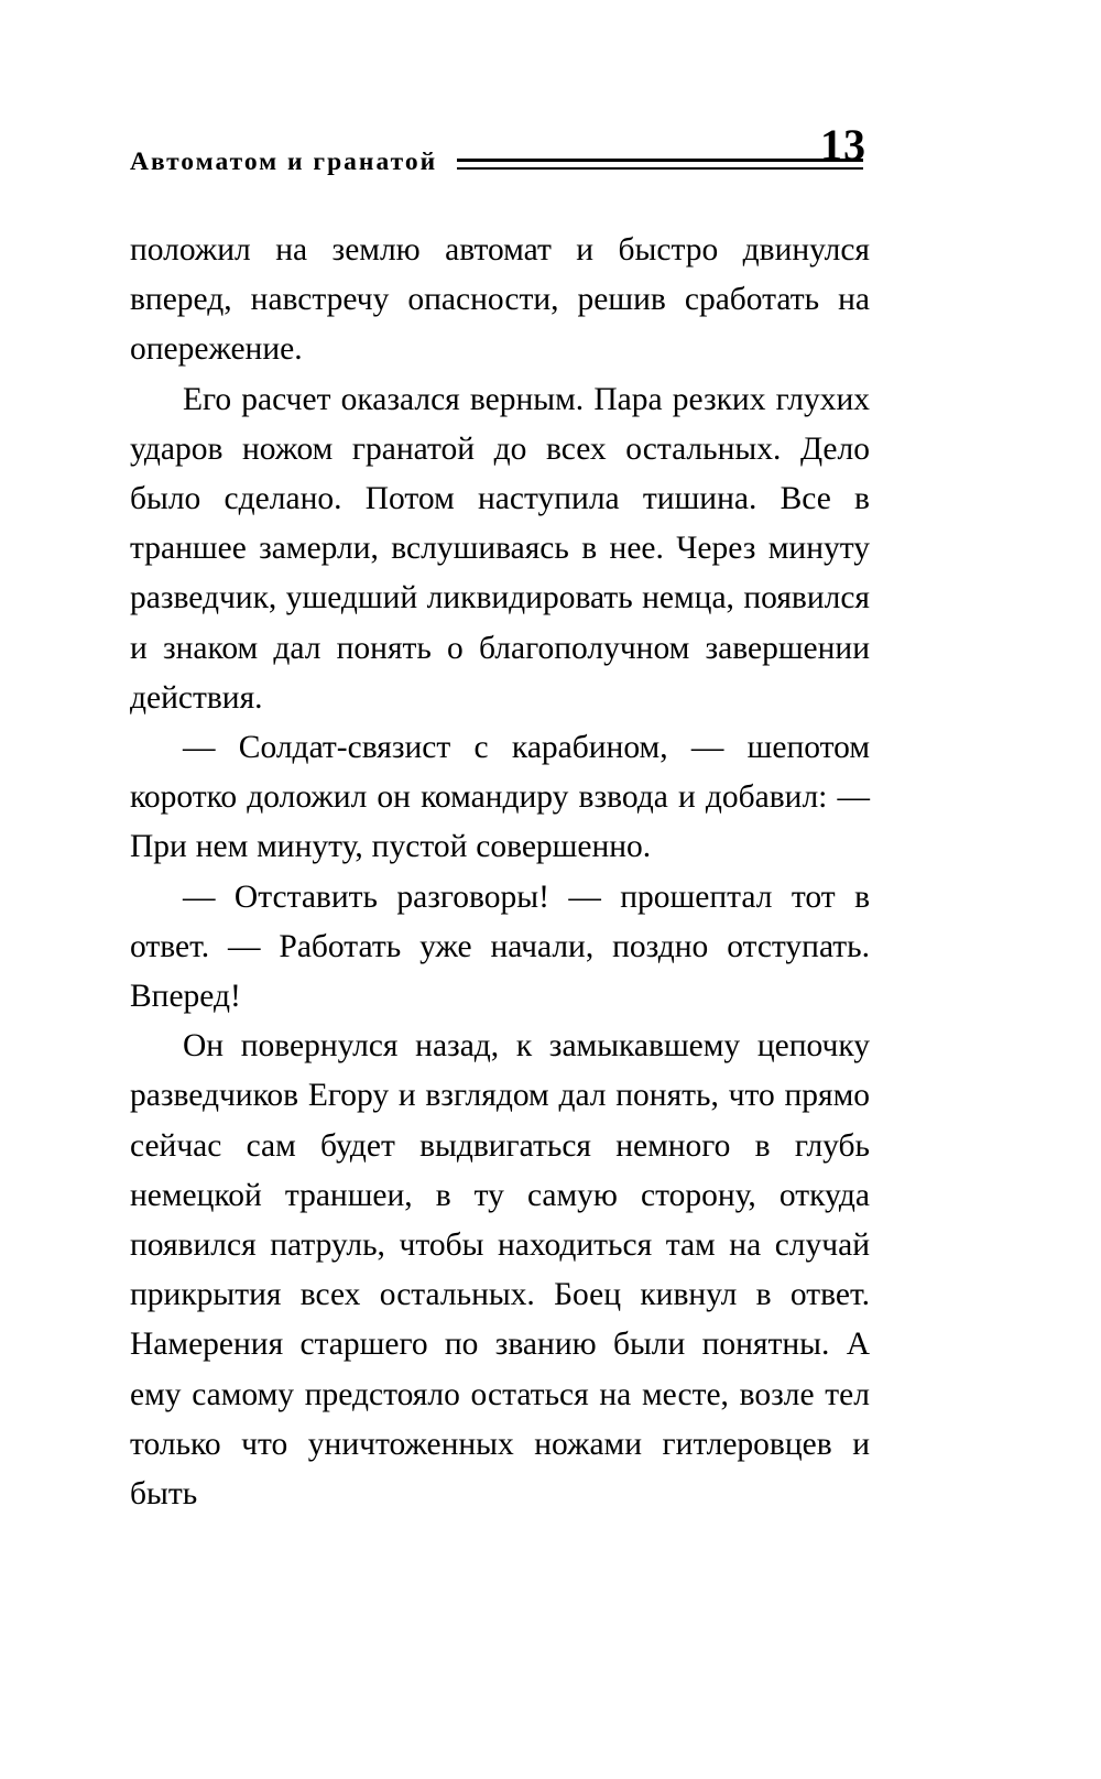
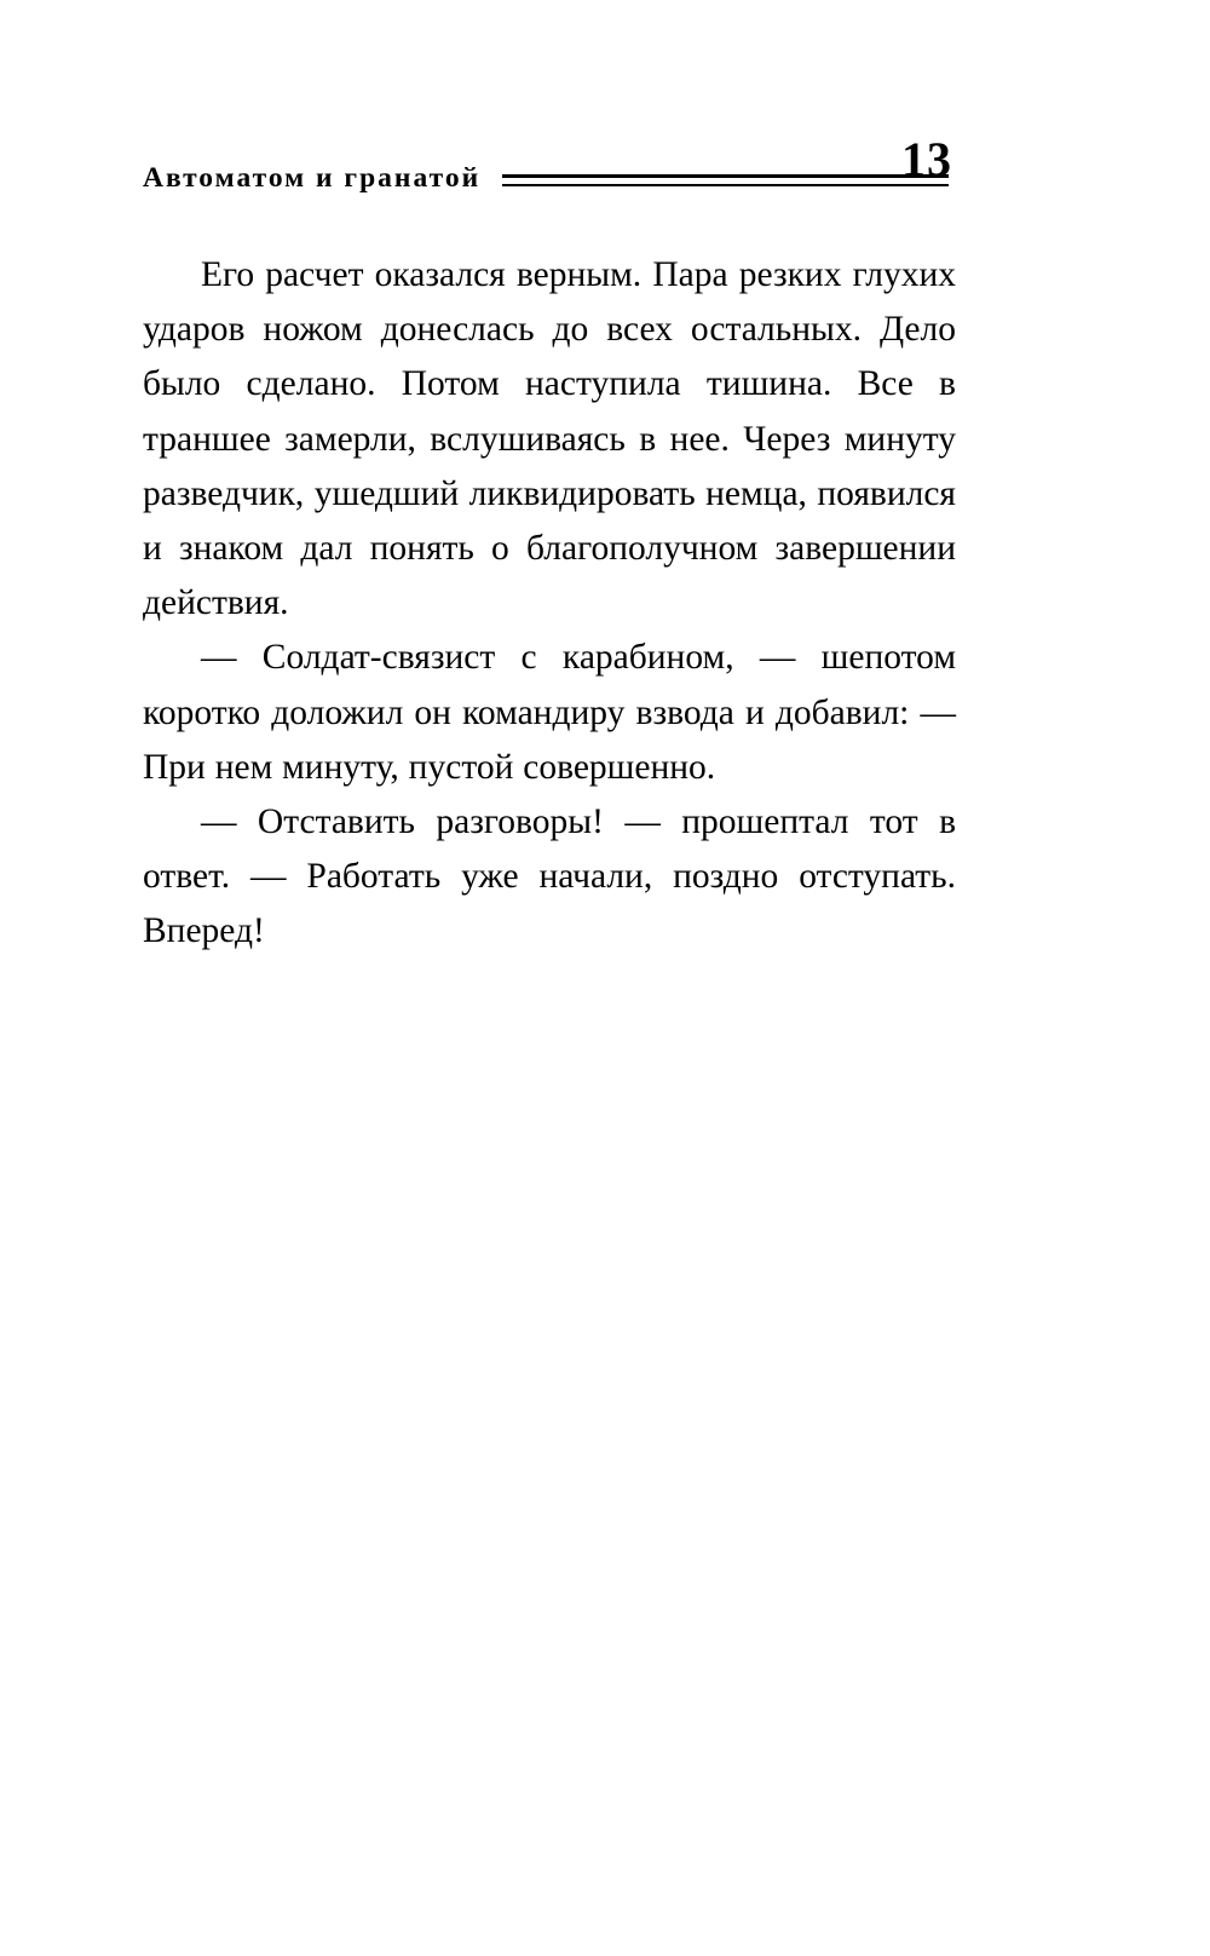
  Автоматом и гранатой
  13
- положил на землю автомат и быстро двинулся вперед, навстречу опасности, решив сработать на опережение.
- Его расчет оказался верным. Пара резких глухих ударов ножом гранатой до всех осталь­ных. Дело было сделано. Потом наступила ти­шина. Все в траншее замерли, вслушиваясь в нее. Через минуту разведчик, ушедший лик­видировать немца, появился и знаком дал по­нять о благополучном завершении действия.
+ Его расчет оказался верным. Пара резких глухих ударов ножом донеслась до всех осталь­ных. Дело было сделано. Потом наступила ти­шина. Все в траншее замерли, вслушиваясь в нее. Через минуту разведчик, ушедший лик­видировать немца, появился и знаком дал по­нять о благополучном завершении действия.
  — Солдат-связист с карабином, — шепотом коротко доложил он командиру взвода и доба­вил: — При нем минуту, пустой совершенно.
  — Отставить разговоры! — прошептал тот в ответ. — Работать уже начали, поздно отсту­пать. Вперед!
- Он повернулся назад, к замыкавшему це­почку разведчиков Егору и взглядом дал по­нять, что прямо сейчас сам будет выдвигаться немного в глубь немецкой траншеи, в ту самую сторону, откуда появился патруль, чтобы нахо­диться там на случай прикрытия всех осталь­ных. Боец кивнул в ответ. Намерения стар­шего по званию были понятны. А ему самому предстояло остаться на месте, возле тел только что уничтоженных ножами гитлеровцев и быть
